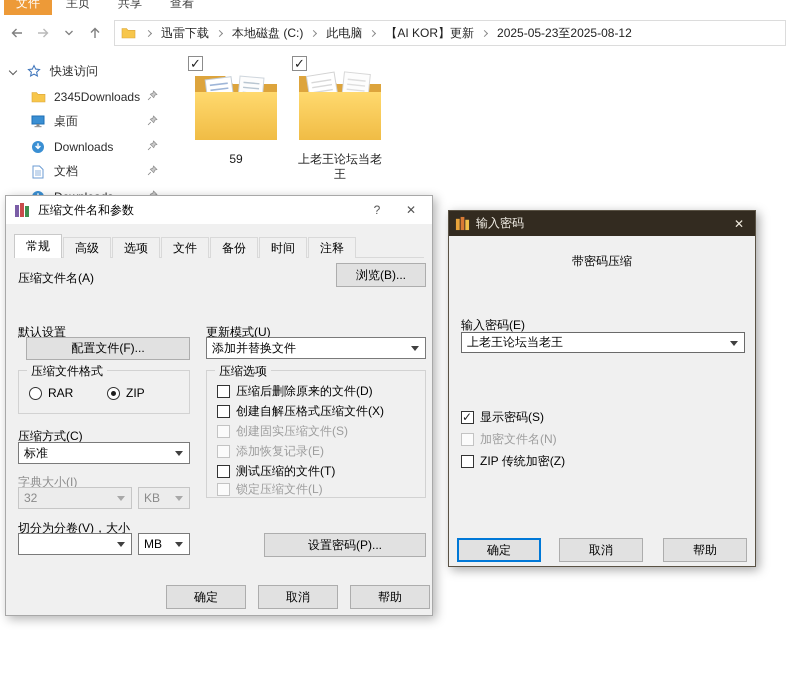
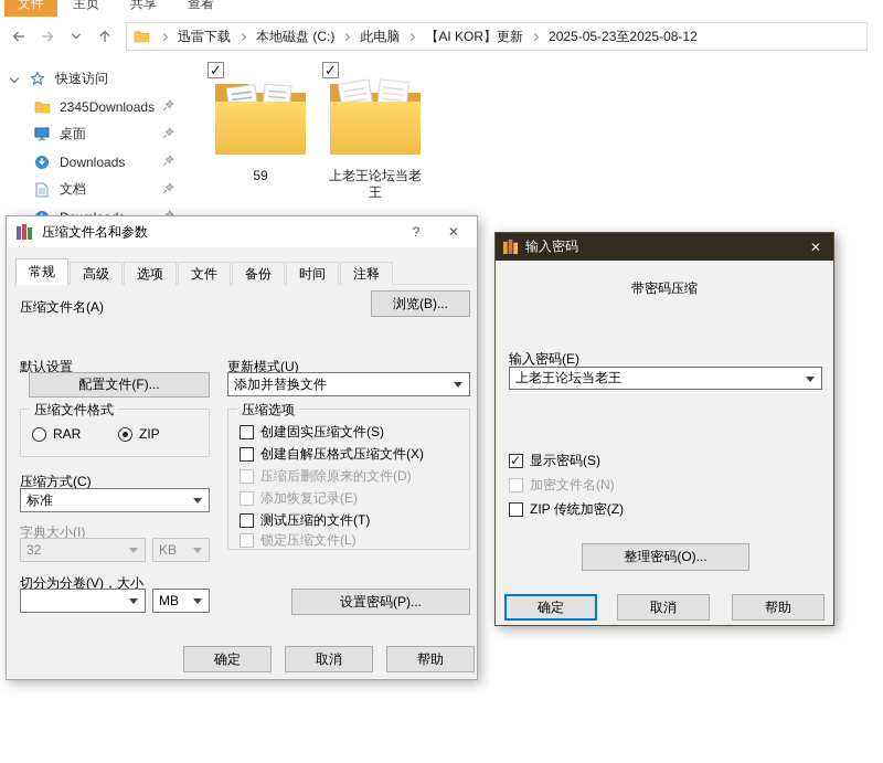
  文件
  主页
  共享
  查看
  迅雷下载
  本地磁盘 (C:)
  此电脑
  【AI KOR】更新
  2025-05-23至2025-08-12
  快速访问
  2345Downloads
  桌面
  Downloads
  文档
  ✓
  59
  ✓
  上老王论坛当老王
  压缩文件名和参数
  ?
  ✕
  常规
  高级
  选项
  文件
  备份
  时间
  注释
  压缩文件名(A)
  浏览(B)...
  默认设置
  更新模式(U)
  配置文件(F)...
  添加并替换文件
  压缩文件格式
  RAR
  ZIP
  压缩选项
- 压缩后删除原来的文件(D)
+ 创建固实压缩文件(S)
  创建自解压格式压缩文件(X)
- 创建固实压缩文件(S)
+ 压缩后删除原来的文件(D)
  添加恢复记录(E)
  测试压缩的文件(T)
  锁定压缩文件(L)
  压缩方式(C)
  标准
  字典大小(I)
  32
  KB
  切分为分卷(V)，大小
  MB
  设置密码(P)...
  确定
  取消
  帮助
  输入密码
  ✕
  带密码压缩
  输入密码(E)
  上老王论坛当老王
  显示密码(S)
  加密文件名(N)
  ZIP 传统加密(Z)
+ 整理密码(O)...
  确定
  取消
  帮助
